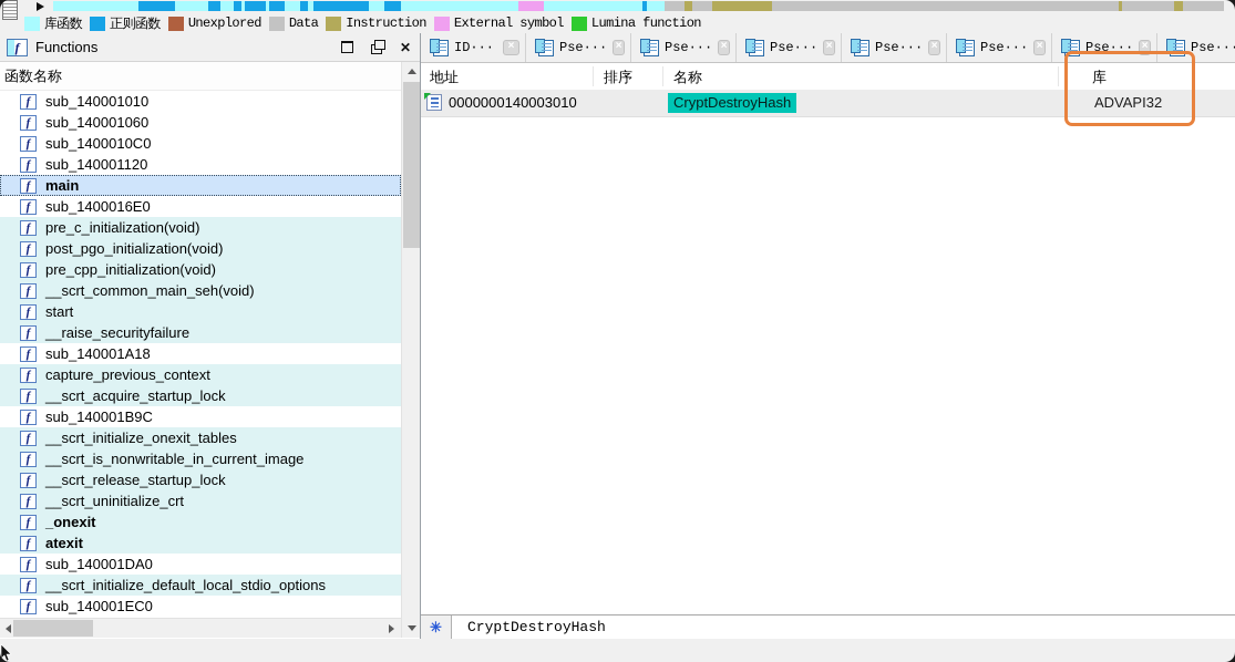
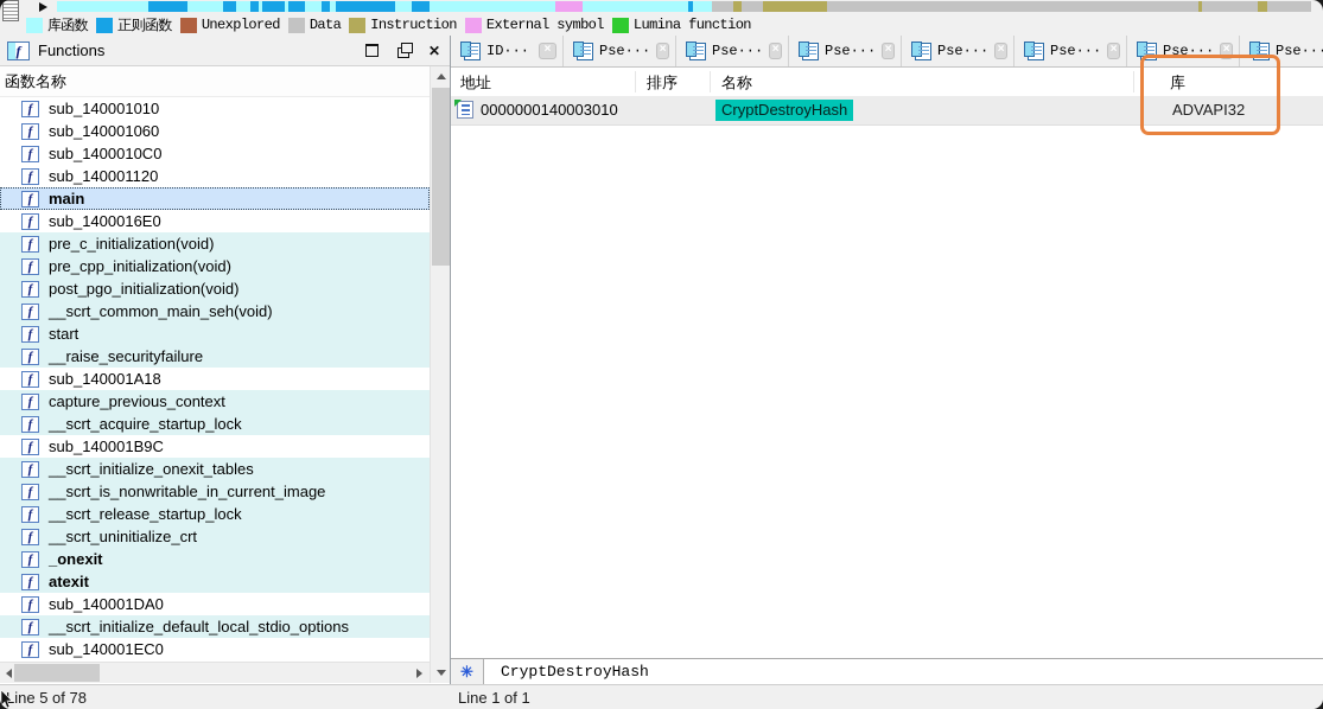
  库函数
  正则函数
  Unexplored
  Data
  Instruction
  External symbol
  Lumina function
  f
  Functions
  ✕
  函数名称
  f
  sub_140001010
  f
  sub_140001060
  f
  sub_1400010C0
  f
  sub_140001120
  f
  main
  f
  sub_1400016E0
  f
  pre_c_initialization(void)
  f
- post_pgo_initialization(void)
+ pre_cpp_initialization(void)
  f
- pre_cpp_initialization(void)
+ post_pgo_initialization(void)
  f
  __scrt_common_main_seh(void)
  f
  start
  f
  __raise_securityfailure
  f
  sub_140001A18
  f
  capture_previous_context
  f
  __scrt_acquire_startup_lock
  f
  sub_140001B9C
  f
  __scrt_initialize_onexit_tables
  f
  __scrt_is_nonwritable_in_current_image
  f
  __scrt_release_startup_lock
  f
  __scrt_uninitialize_crt
  f
  _onexit
  f
  atexit
  f
  sub_140001DA0
  f
  __scrt_initialize_default_local_stdio_options
  f
  sub_140001EC0
  ID···
  ×
  Pse···
  ×
  Pse···
  ×
  Pse···
  ×
  Pse···
  ×
  Pse···
  ×
  Pse···
  ×
  Pse··
  地址
  排序
  名称
  库
  0000000140003010
  CryptDestroyHash
  ADVAPI32
  ✳
  CryptDestroyHash
+ Line 5 of 78
+ Line 1 of 1
